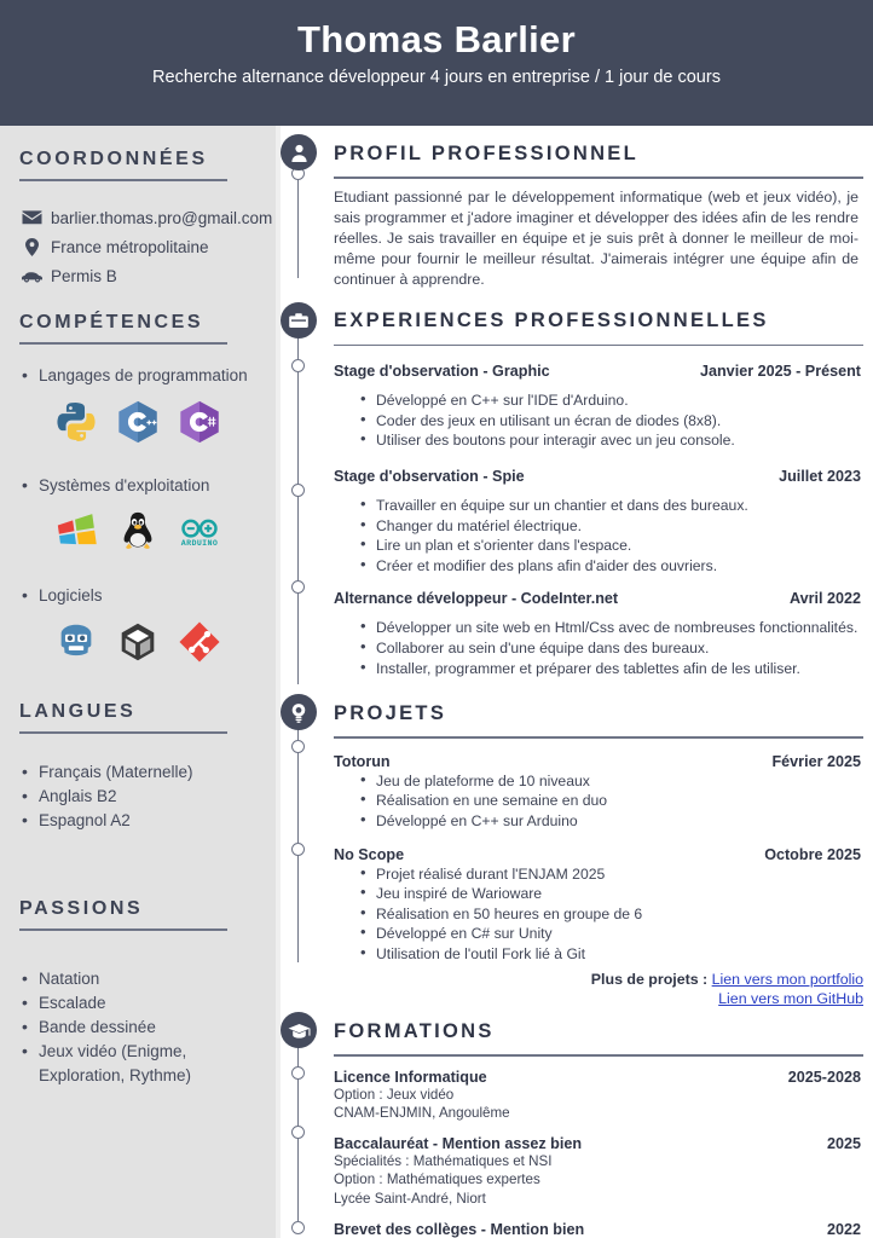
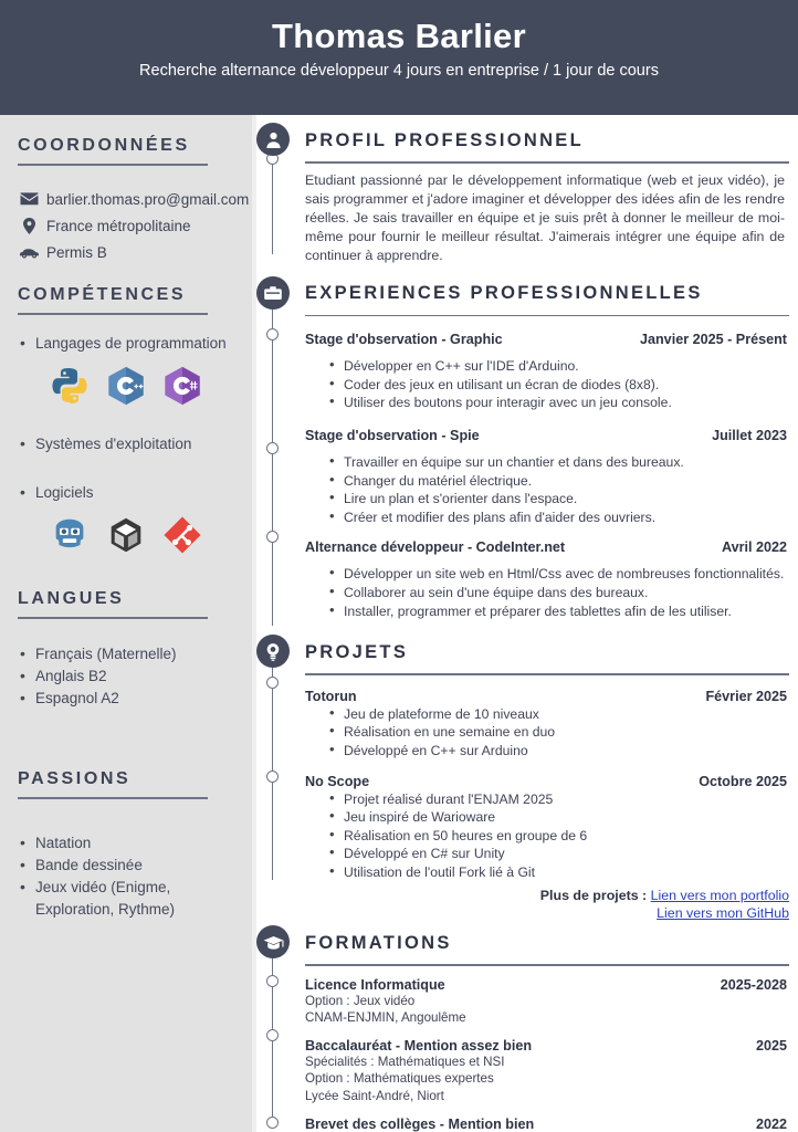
  Thomas Barlier
  Recherche alternance développeur 4 jours en entreprise / 1 jour de cours
  COORDONNÉES
  barlier.thomas.pro@gmail.com
  France métropolitaine
  Permis B
  COMPÉTENCES
  Langages de programmation
  Systèmes d'exploitation
- ARDUINO
  Logiciels
  LANGUES
  Français (Maternelle)
  Anglais B2
  Espagnol A2
  PASSIONS
  Natation
- Escalade
  Bande dessinée
  Jeux vidéo (Enigme, Exploration, Rythme)
  PROFIL PROFESSIONNEL
  Etudiant passionné par le développement informatique (web et jeux vidéo), je sais programmer et j'adore imaginer et développer des idées afin de les rendre réelles. Je sais travailler en équipe et je suis prêt à donner le meilleur de moi-même pour fournir le meilleur résultat. J'aimerais intégrer une équipe afin de continuer à apprendre.
  EXPERIENCES PROFESSIONNELLES
  Stage d'observation - Graphic
  Janvier 2025 - Présent
- Développé en C++ sur l'IDE d'Arduino.
+ Développer en C++ sur l'IDE d'Arduino.
  Coder des jeux en utilisant un écran de diodes (8x8).
  Utiliser des boutons pour interagir avec un jeu console.
  Stage d'observation - Spie
  Juillet 2023
  Travailler en équipe sur un chantier et dans des bureaux.
  Changer du matériel électrique.
  Lire un plan et s'orienter dans l'espace.
  Créer et modifier des plans afin d'aider des ouvriers.
  Alternance développeur - CodeInter.net
  Avril 2022
  Développer un site web en Html/Css avec de nombreuses fonctionnalités.
  Collaborer au sein d'une équipe dans des bureaux.
  Installer, programmer et préparer des tablettes afin de les utiliser.
  PROJETS
  Totorun
  Février 2025
  Jeu de plateforme de 10 niveaux
  Réalisation en une semaine en duo
  Développé en C++ sur Arduino
  No Scope
  Octobre 2025
  Projet réalisé durant l'ENJAM 2025
  Jeu inspiré de Warioware
  Réalisation en 50 heures en groupe de 6
  Développé en C# sur Unity
  Utilisation de l'outil Fork lié à Git
  Plus de projets : Lien vers mon portfolio
  Lien vers mon GitHub
  FORMATIONS
  Licence Informatique
  2025-2028
  Option : Jeux vidéo
  CNAM-ENJMIN, Angoulême
  Baccalauréat - Mention assez bien
  2025
  Spécialités : Mathématiques et NSI
  Option : Mathématiques expertes
  Lycée Saint-André, Niort
  Brevet des collèges - Mention bien
  2022
